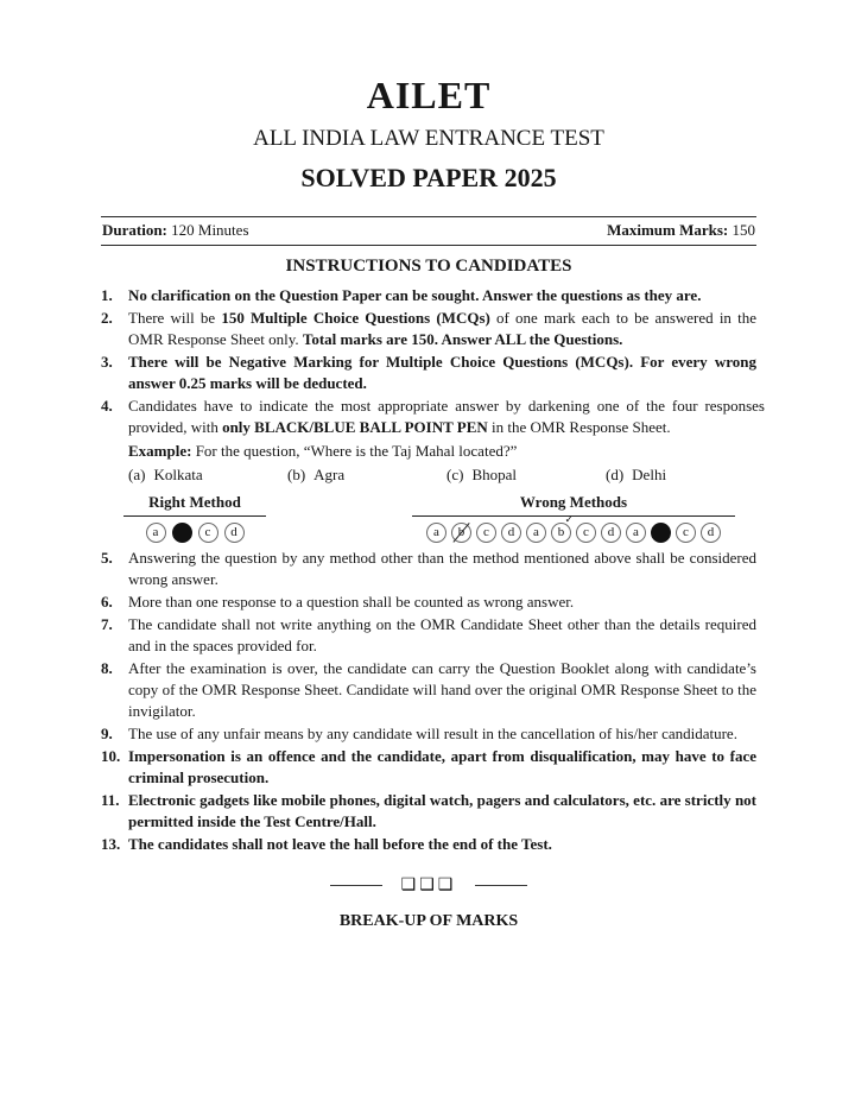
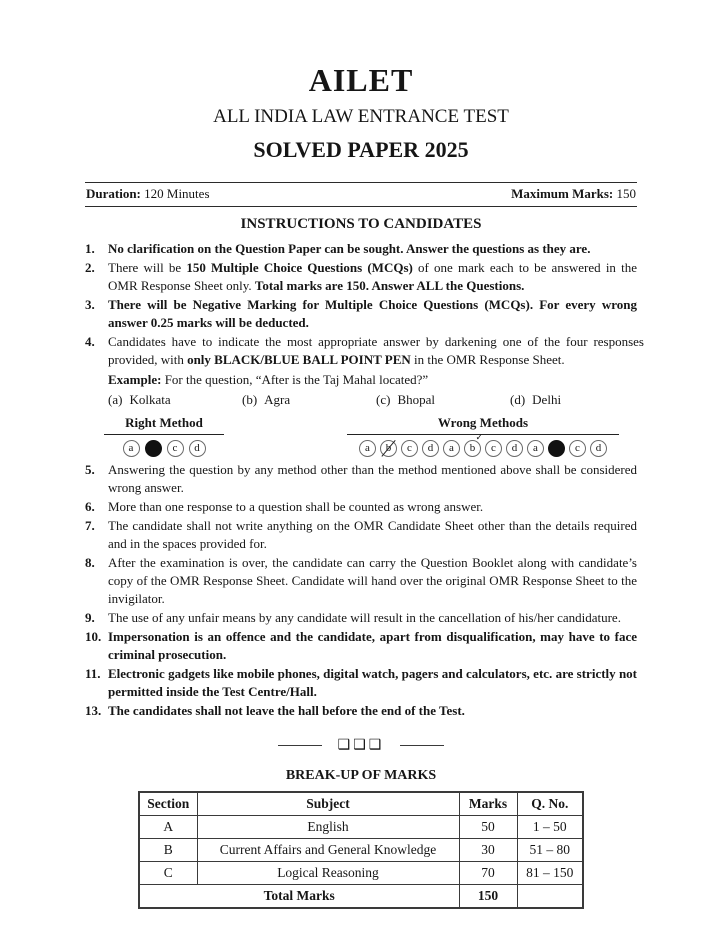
  AILET
  ALL INDIA LAW ENTRANCE TEST
  SOLVED PAPER 2025
  Duration: 120 Minutes
  Maximum Marks: 150
  INSTRUCTIONS TO CANDIDATES
  1.
  No clarification on the Question Paper can be sought. Answer the questions as they are.
  2.
  There will be 150 Multiple Choice Questions (MCQs) of one mark each to be answered in the OMR Response Sheet only. Total marks are 150. Answer ALL the Questions.
  3.
  There will be Negative Marking for Multiple Choice Questions (MCQs). For every wrong answer 0.25 marks will be deducted.
  4.
  Candidates have to indicate the most appropriate answer by darkening one of the four responses provided, with only BLACK/BLUE BALL POINT PEN in the OMR Response Sheet.
- Example: For the question, “Where is the Taj Mahal located?”
+ Example: For the question, “After is the Taj Mahal located?”
  (a) Kolkata
  (b) Agra
  (c) Bhopal
  (d) Delhi
  Right Method
  a
  c
  d
  Wrong Methods
  a
  c
  d
  a
  b
  ✓
  c
  d
  a
  c
  d
  5.
  Answering the question by any method other than the method mentioned above shall be considered wrong answer.
  6.
  More than one response to a question shall be counted as wrong answer.
  7.
  The candidate shall not write anything on the OMR Candidate Sheet other than the details required and in the spaces provided for.
  8.
  After the examination is over, the candidate can carry the Question Booklet along with candidate’s copy of the OMR Response Sheet. Candidate will hand over the original OMR Response Sheet to the invigilator.
  9.
  The use of any unfair means by any candidate will result in the cancellation of his/her candidature.
  10.
  Impersonation is an offence and the candidate, apart from disqualification, may have to face criminal prosecution.
  11.
  Electronic gadgets like mobile phones, digital watch, pagers and calculators, etc. are strictly not permitted inside the Test Centre/Hall.
  13.
  The candidates shall not leave the hall before the end of the Test.
  ❑❑❑
  BREAK-UP OF MARKS
+ Section	Subject	Marks	Q. No.
+ A	English	50	1 – 50
+ B	Current Affairs and General Knowledge	30	51 – 80
+ C	Logical Reasoning	70	81 – 150
+ Total Marks	150
